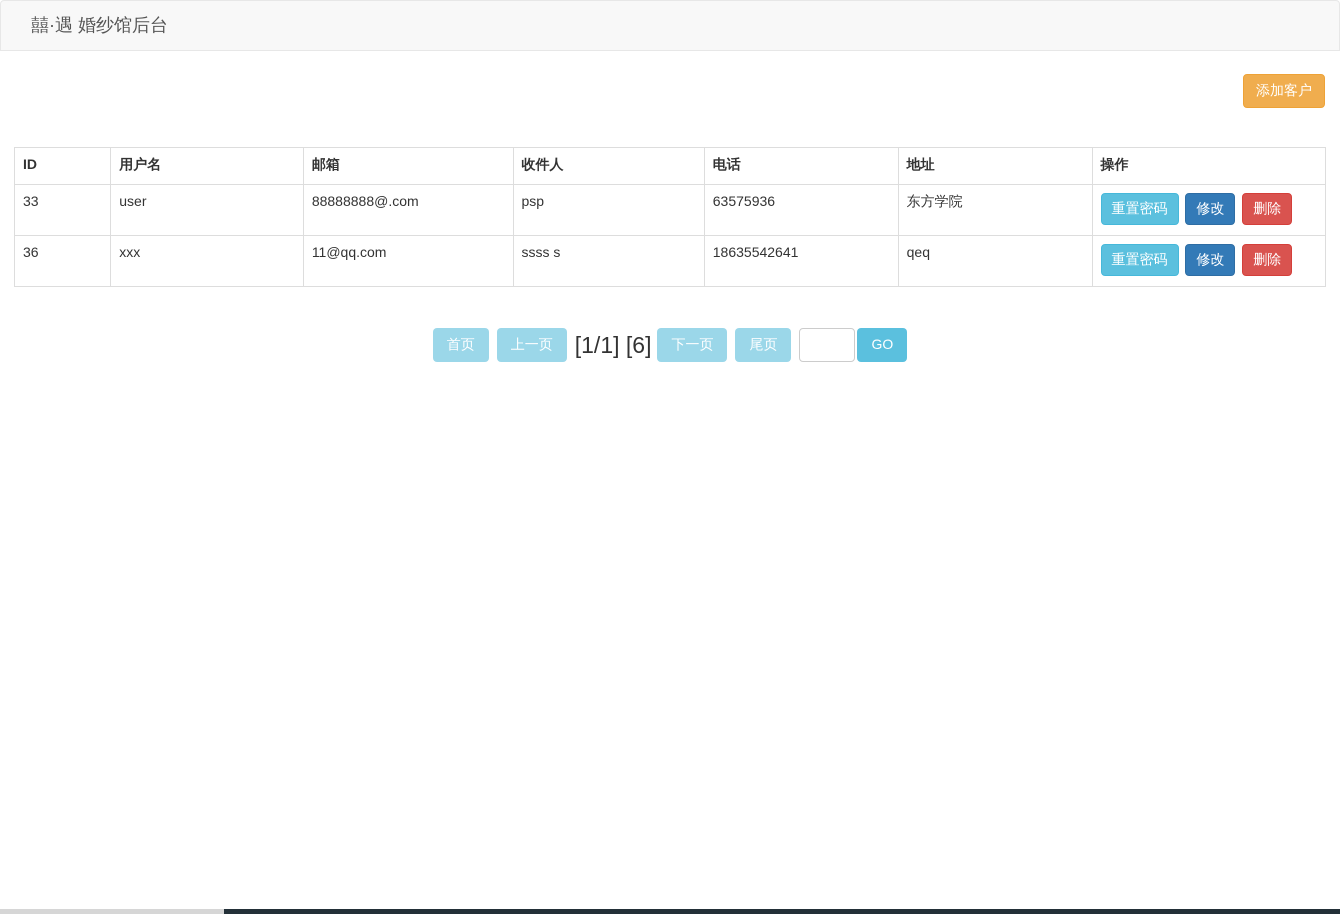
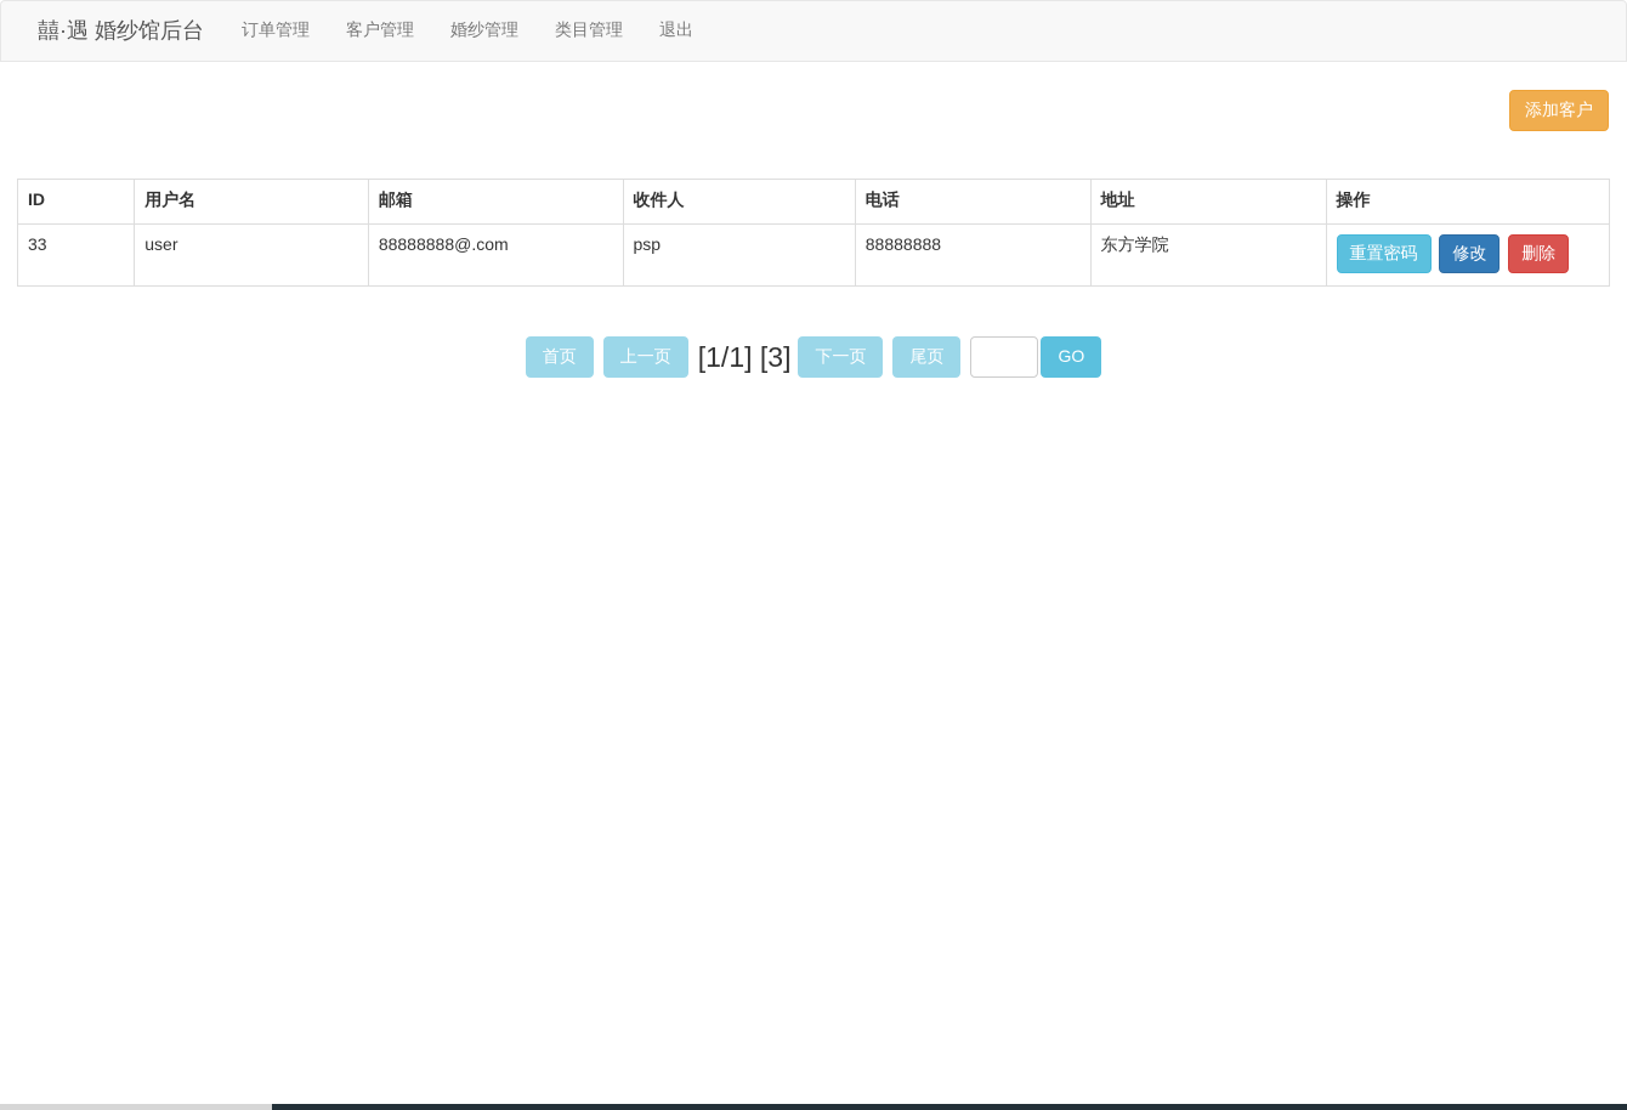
  囍·遇 婚纱馆后台
+ 订单管理
+ 客户管理
+ 婚纱管理
+ 类目管理
+ 退出
  添加客户
  ID	用户名	邮箱	收件人	电话	地址	操作
- 33	user	88888888@.com	psp	63575936	东方学院	重置密码 修改 删除
+ 33	user	88888888@.com	psp	88888888	东方学院	重置密码 修改 删除
- 36	xxx	11@qq.com	ssss s	18635542641	qeq	重置密码 修改 删除
  首页
  上一页
- [1/1] [6]
+ [1/1] [3]
  下一页
  尾页
  GO
